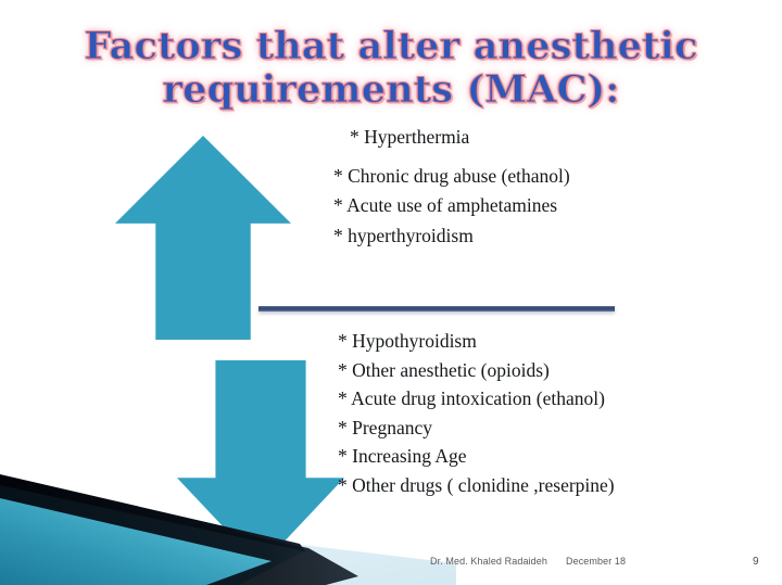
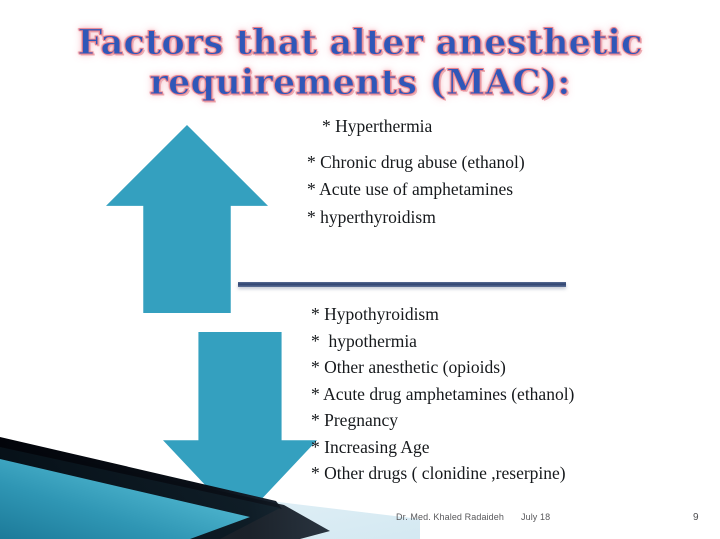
  Factors that alter anesthetic
  requirements (MAC):
  * Hyperthermia
  * Chronic drug abuse (ethanol)
  * Acute use of amphetamines
  * hyperthyroidism
  * Hypothyroidism
+ * hypothermia
  * Other anesthetic (opioids)
- * Acute drug intoxication (ethanol)
+ * Acute drug amphetamines (ethanol)
  * Pregnancy
  * Increasing Age
  * Other drugs ( clonidine ,reserpine)
  Dr. Med. Khaled Radaideh
- December 18
+ July 18
  9
